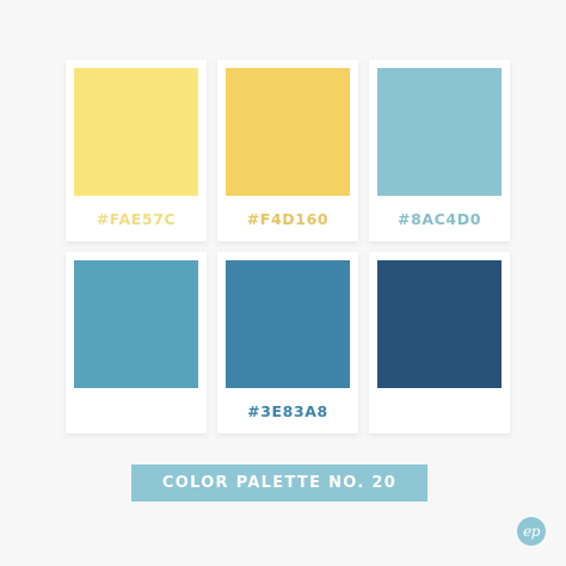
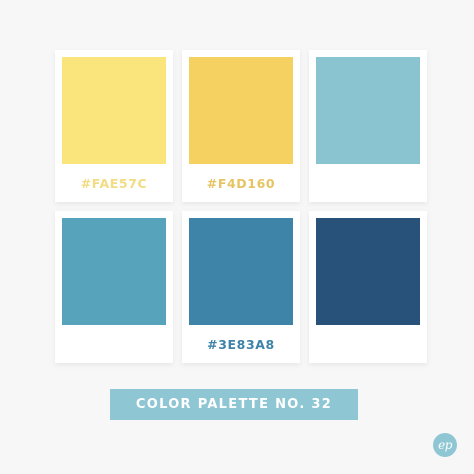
  #FAE57C
  #F4D160
- #8AC4D0
  #3E83A8
- COLOR PALETTE NO. 20
+ COLOR PALETTE NO. 32
  ep
